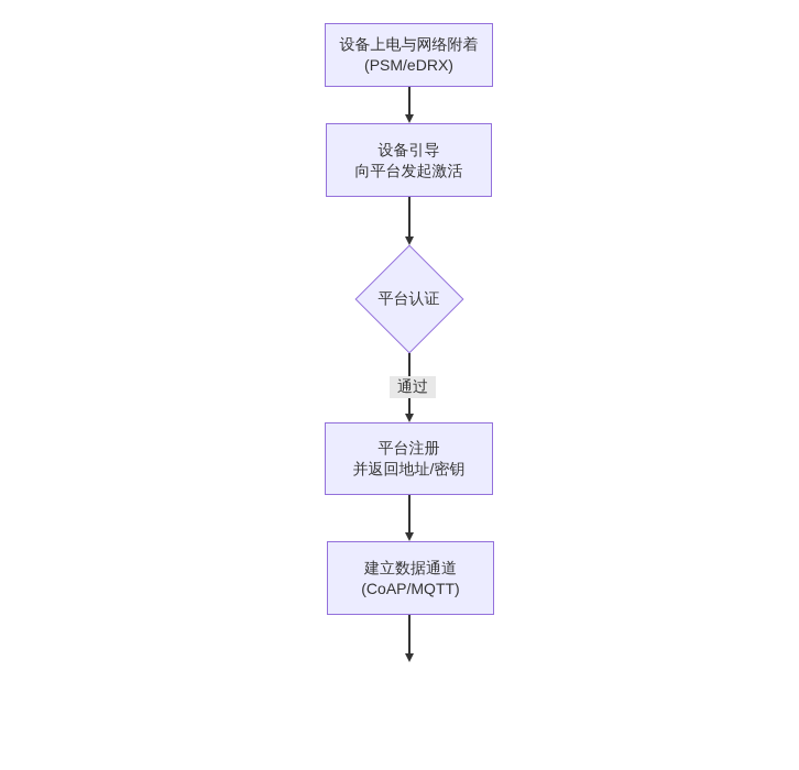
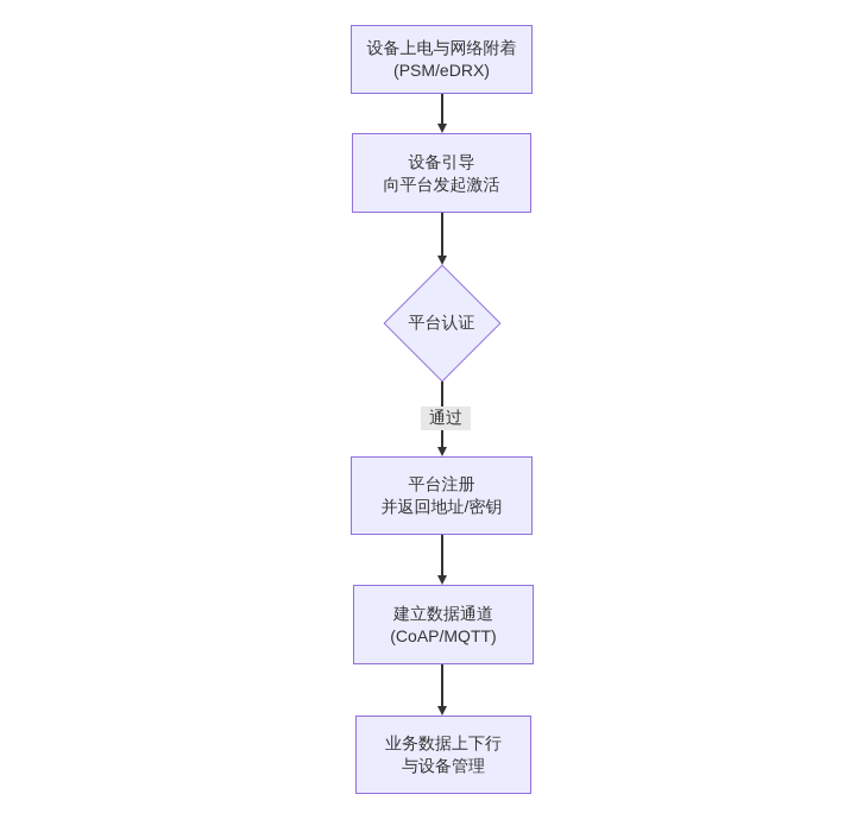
  设备上电与网络附着
  (PSM/eDRX)
  设备引导
  向平台发起激活
  平台认证
  通过
  平台注册
  并返回地址/密钥
  建立数据通道
  (CoAP/MQTT)
+ 业务数据上下行
+ 与设备管理
